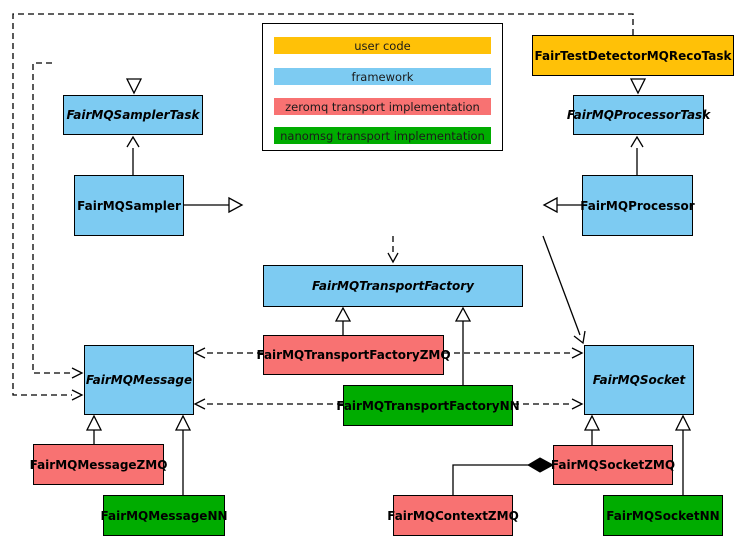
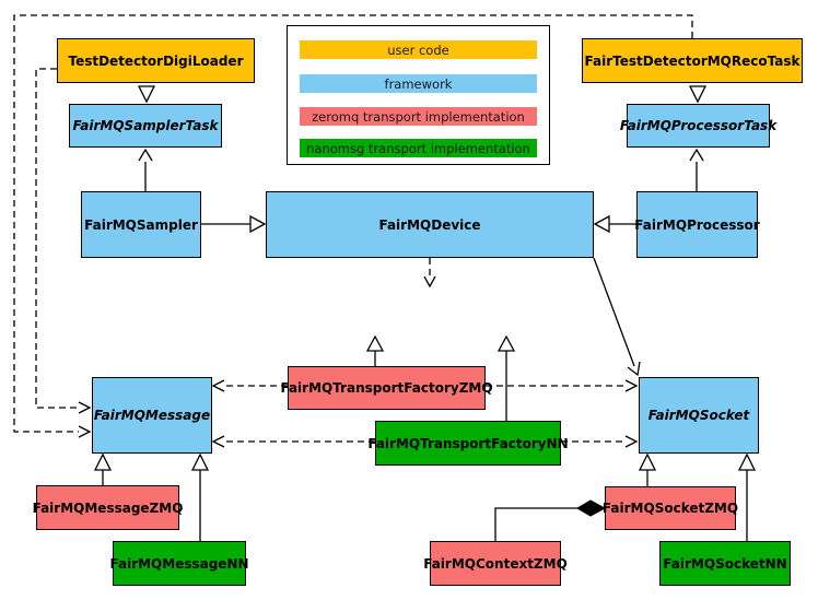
  user code
  framework
  zeromq transport implementation
  nanomsg transport implementation
+ TestDetectorDigiLoader
  FairTestDetectorMQRecoTask
  FairMQSamplerTask
  FairMQProcessorTask
  FairMQSampler
+ FairMQDevice
  FairMQProcessor
- FairMQTransportFactory
  FairMQTransportFactoryZMQ
  FairMQTransportFactoryNN
  FairMQMessage
  FairMQSocket
  FairMQMessageZMQ
  FairMQMessageNN
  FairMQContextZMQ
  FairMQSocketZMQ
  FairMQSocketNN
